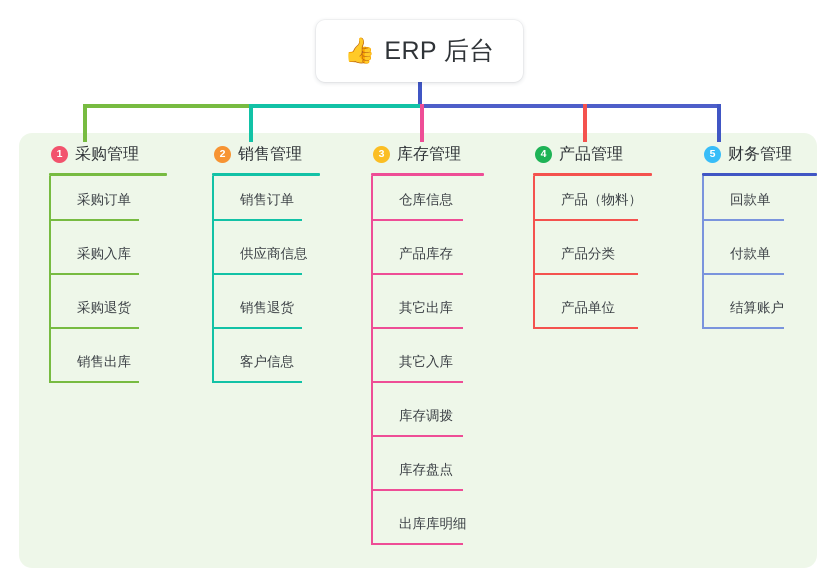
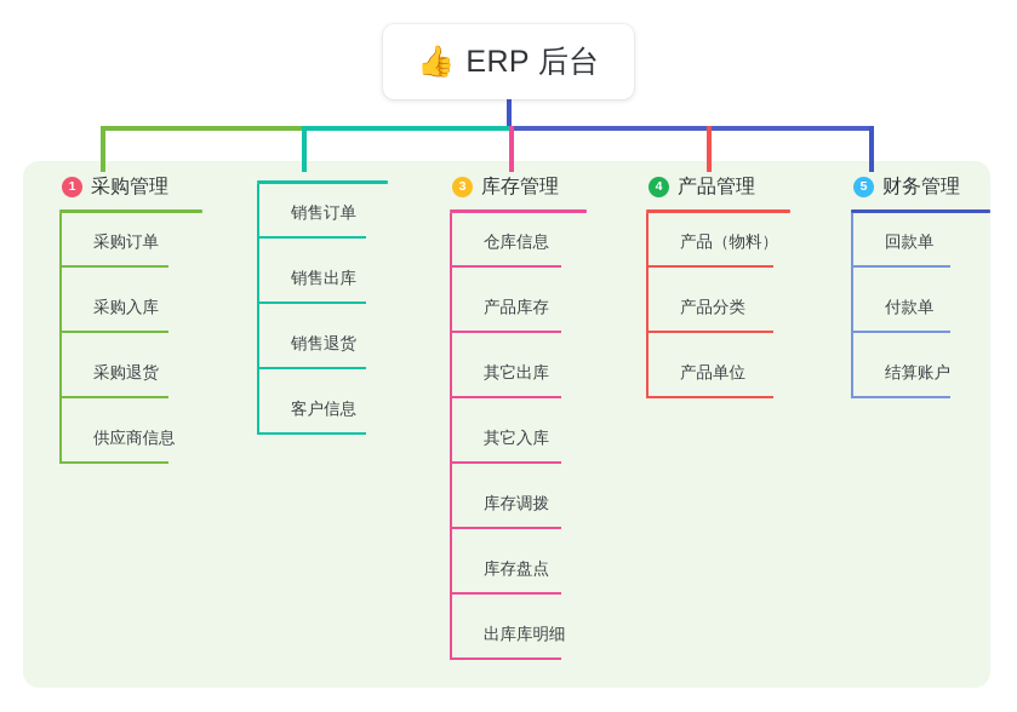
  👍
  ERP 后台
  1
  采购管理
  采购订单
  采购入库
  采购退货
- 销售出库
+ 供应商信息
- 2
- 销售管理
  销售订单
- 供应商信息
+ 销售出库
  销售退货
  客户信息
  3
  库存管理
  仓库信息
  产品库存
  其它出库
  其它入库
  库存调拨
  库存盘点
  出库库明细
  4
  产品管理
  产品（物料）
  产品分类
  产品单位
  5
  财务管理
  回款单
  付款单
  结算账户
